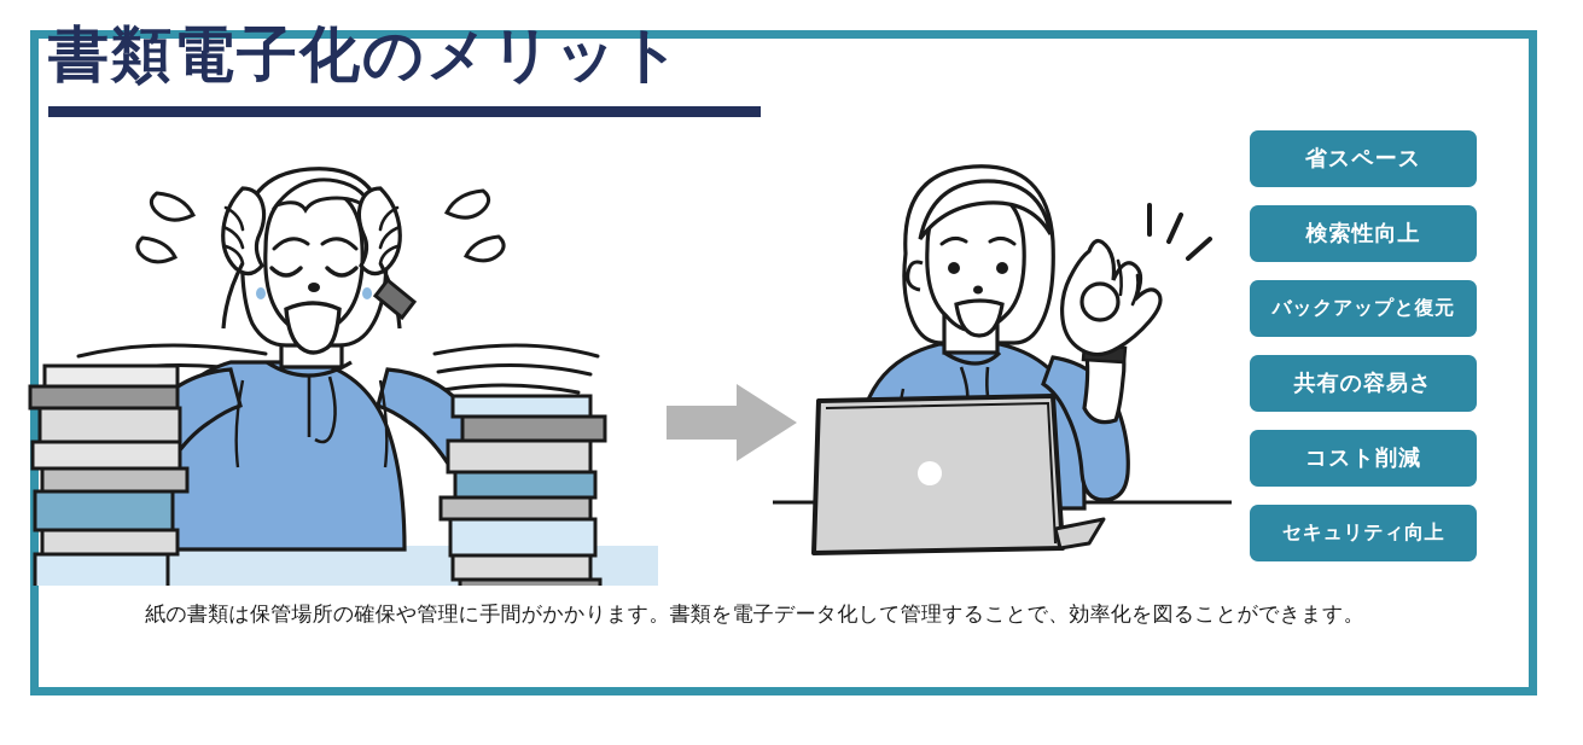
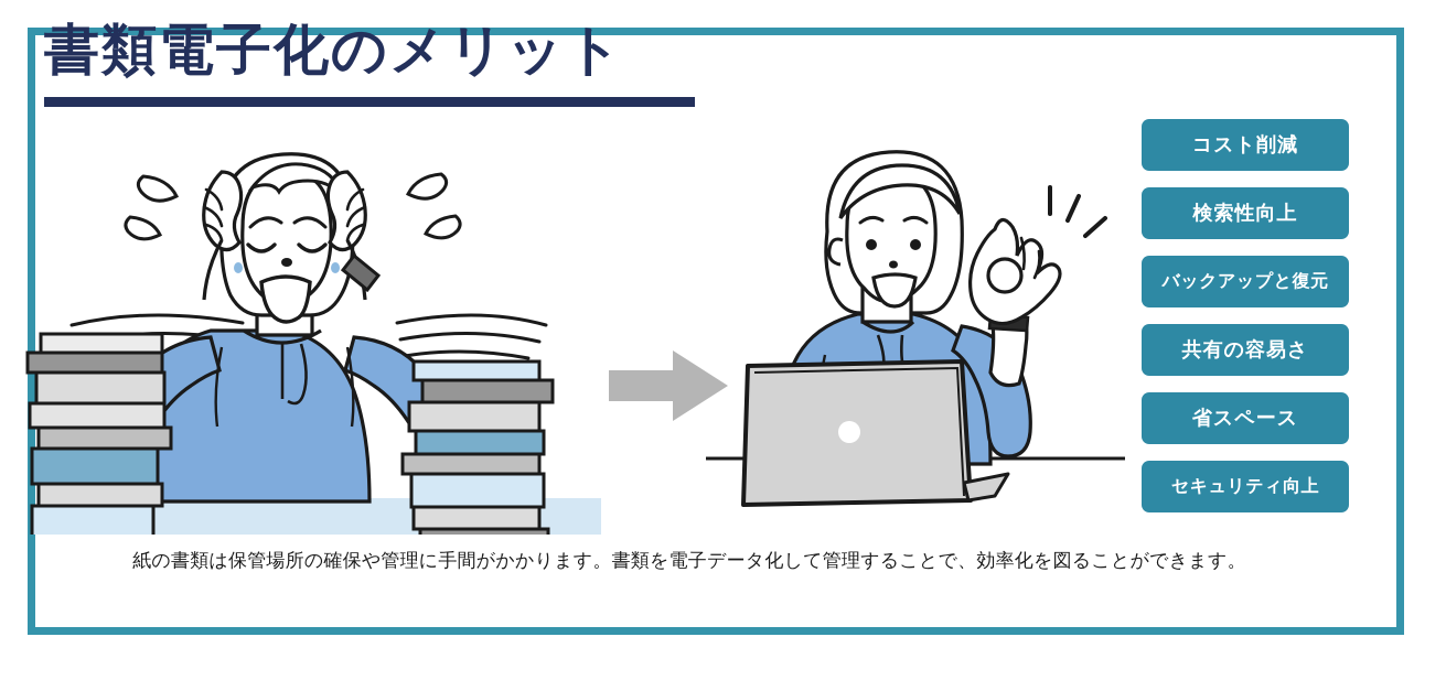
  書類電子化のメリット
- 省スペース
+ コスト削減
  検索性向上
  バックアップと復元
  共有の容易さ
- コスト削減
+ 省スペース
  セキュリティ向上
  紙の書類は保管場所の確保や管理に手間がかかります。書類を電子データ化して管理することで、効率化を図ることができます。
